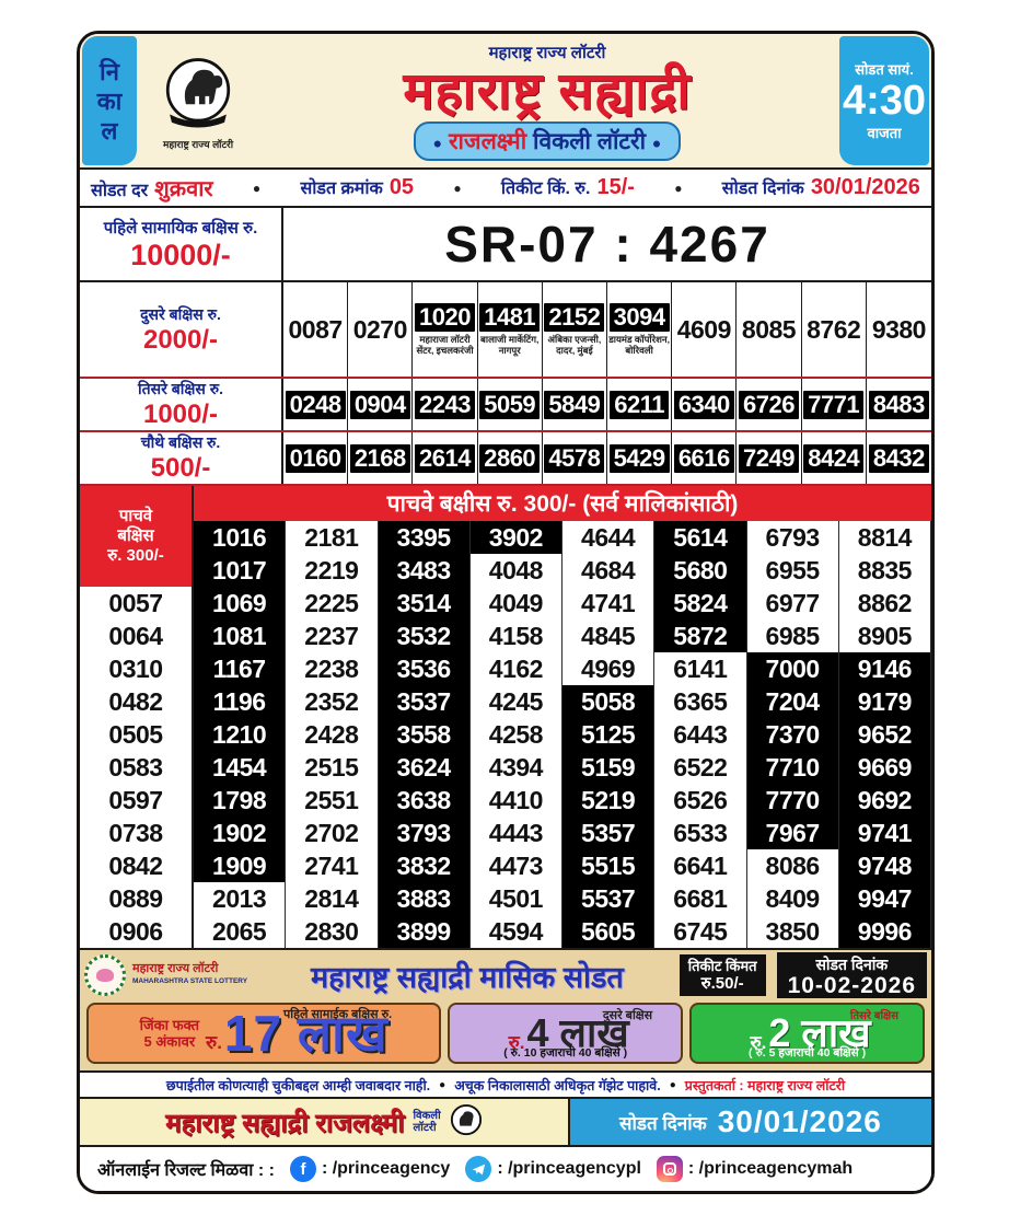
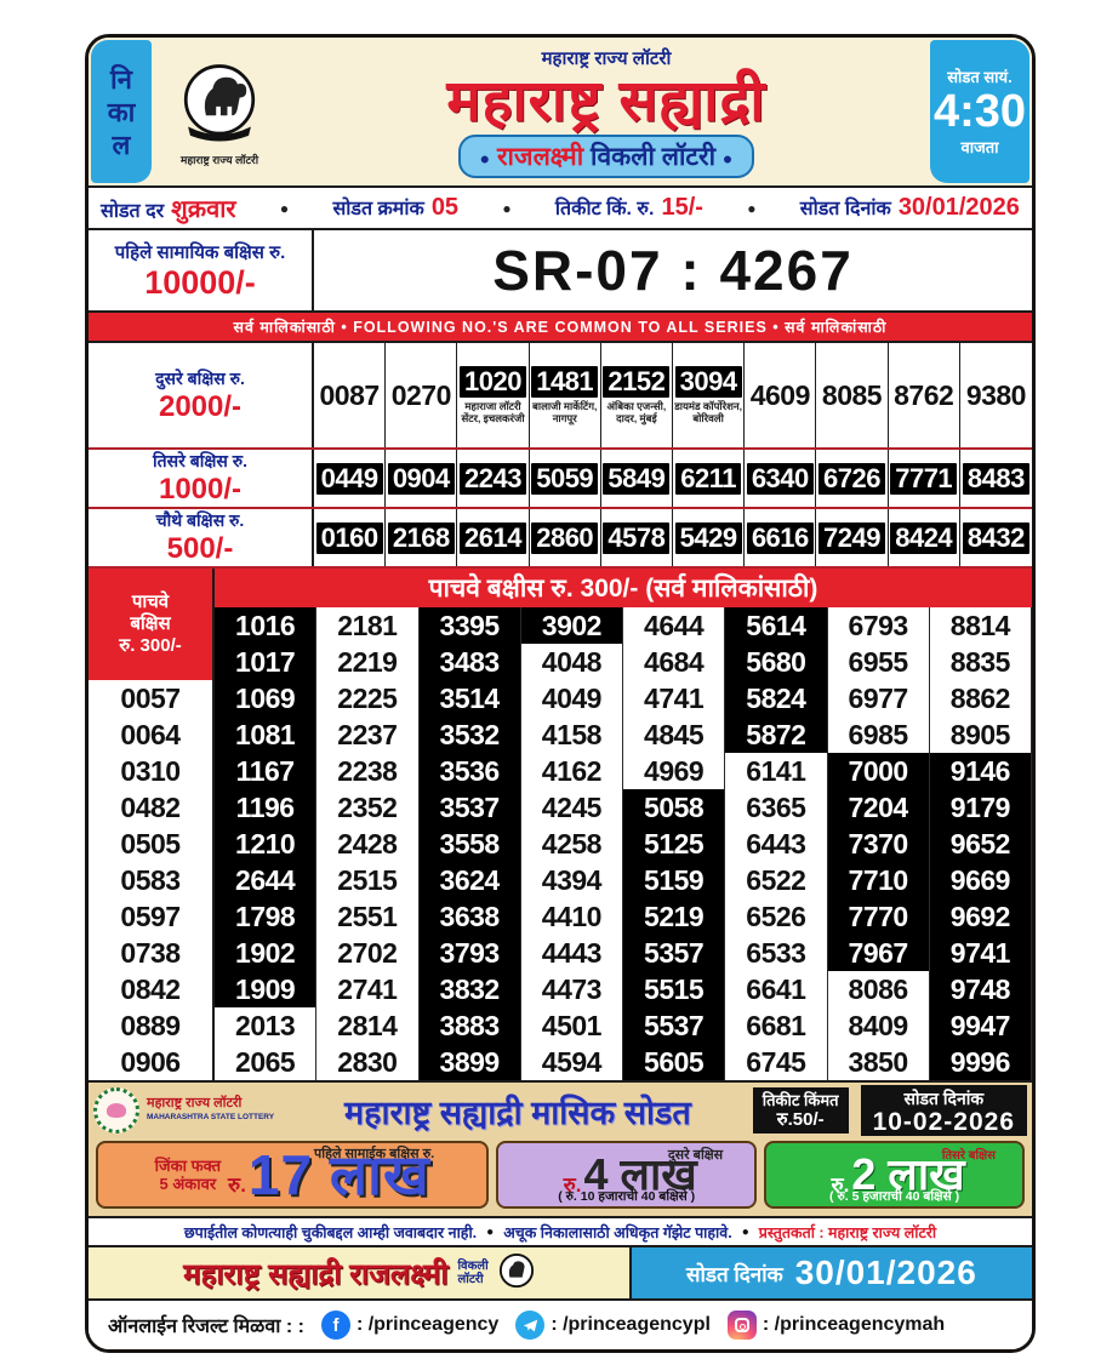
  नि
  का
  ल
  महाराष्ट्र राज्य लॉटरी
  महाराष्ट्र राज्य लॉटरी
  महाराष्ट्र सह्याद्री
  ● राजलक्ष्मी विकली लॉटरी ●
  सोडत सायं.
  4:30
  वाजता
  सोडत दर
  शुक्रवार
  ●
  सोडत क्रमांक
  05
  ●
  तिकीट किं. रु.
  15/-
  ●
  सोडत दिनांक
  30/01/2026
  पहिले सामायिक बक्षिस रु.
  10000/-
  SR-07 : 4267
+ सर्व मालिकांसाठी • FOLLOWING NO.'S ARE COMMON TO ALL SERIES • सर्व मालिकांसाठी
  दुसरे बक्षिस रु.
  2000/-
  0087
  0270
  1020
  महाराजा लॉटरी सेंटर, इचलकरंजी
  1481
  बालाजी मार्केटिंग, नागपूर
  2152
  अंबिका एजन्सी, दादर, मुंबई
  3094
  डायमंड कॉर्पोरेशन, बोरिवली
  4609
  8085
  8762
  9380
  तिसरे बक्षिस रु.
  1000/-
- 0248
+ 0449
  0904
  2243
  5059
  5849
  6211
  6340
  6726
  7771
  8483
  चौथे बक्षिस रु.
  500/-
  0160
  2168
  2614
  2860
  4578
  5429
  6616
  7249
  8424
  8432
  पाचवे
  बक्षिस
  रु. 300/-
  पाचवे बक्षीस रु. 300/- (सर्व मालिकांसाठी)
  0057
  0064
  0310
  0482
  0505
  0583
  0597
  0738
  0842
  0889
  0906
  1016
  1017
  1069
  1081
  1167
  1196
  1210
- 1454
+ 2644
  1798
  1902
  1909
  2013
  2065
  2181
  2219
  2225
  2237
  2238
  2352
  2428
  2515
  2551
  2702
  2741
  2814
  2830
  3395
  3483
  3514
  3532
  3536
  3537
  3558
  3624
  3638
  3793
  3832
  3883
  3899
  3902
  4048
  4049
  4158
  4162
  4245
  4258
  4394
  4410
  4443
  4473
  4501
  4594
  4644
  4684
  4741
  4845
  4969
  5058
  5125
  5159
  5219
  5357
  5515
  5537
  5605
  5614
  5680
  5824
  5872
  6141
  6365
  6443
  6522
  6526
  6533
  6641
  6681
  6745
  6793
  6955
  6977
  6985
  7000
  7204
  7370
  7710
  7770
  7967
  8086
  8409
  3850
  8814
  8835
  8862
  8905
  9146
  9179
  9652
  9669
  9692
  9741
  9748
  9947
  9996
  महाराष्ट्र राज्य लॉटरी
  महाराष्ट्र सह्याद्री मासिक सोडत
  तिकीट किंमत
  रु.50/-
  सोडत दिनांक
  10-02-2026
  जिंका फक्त
  5 अंकावर
  पहिले सामाईक बक्षिस रु.
  रु.
  17 लाख
  दुसरे बक्षिस
  रु.
  4 लाख
  ( रु. 10 हजाराची 40 बक्षिसे )
  तिसरे बक्षिस
  रु.
  2 लाख
  ( रु. 5 हजाराची 40 बक्षिसे )
  छपाईतील कोणत्याही चुकीबद्दल आम्ही जवाबदार नाही.
  ●
  अचूक निकालासाठी अधिकृत गॅझेट पाहावे.
  ●
  प्रस्तुतकर्ता : महाराष्ट्र राज्य लॉटरी
  महाराष्ट्र सह्याद्री राजलक्ष्मी
  विकली
  लॉटरी
  सोडत दिनांक
  30/01/2026
  ऑनलाईन रिजल्ट मिळवा : :
  f
  : /princeagency
  : /princeagencypl
  : /princeagencymah
